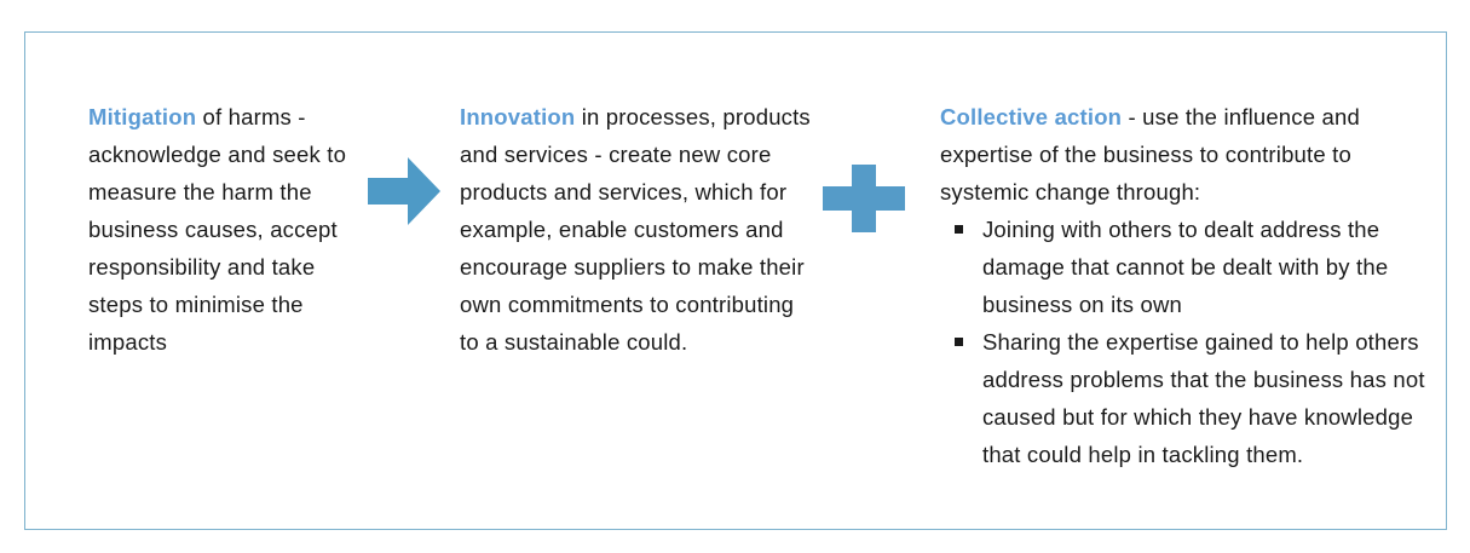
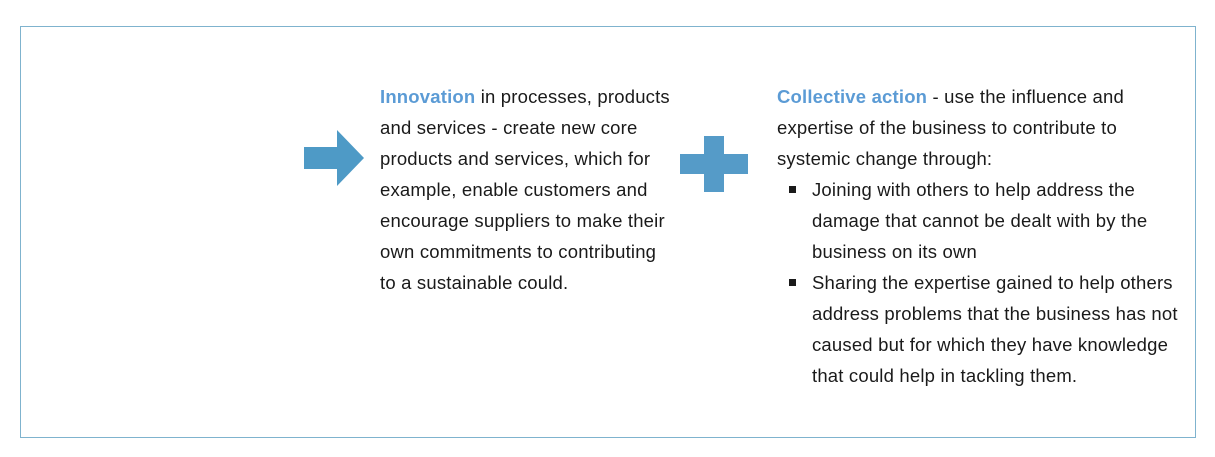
- Mitigation of harms - acknowledge and seek to measure the harm the business causes, accept responsibility and take steps to minimise the impacts
  Innovation in processes, products and services - create new core products and services, which for example, enable customers and encourage suppliers to make their own commitments to contributing to a sustainable could.
  Collective action - use the influence and expertise of the business to contribute to systemic change through:
- Joining with others to dealt address the damage that cannot be dealt with by the business on its own
+ Joining with others to help address the damage that cannot be dealt with by the business on its own
  Sharing the expertise gained to help others address problems that the business has not caused but for which they have knowledge that could help in tackling them.
